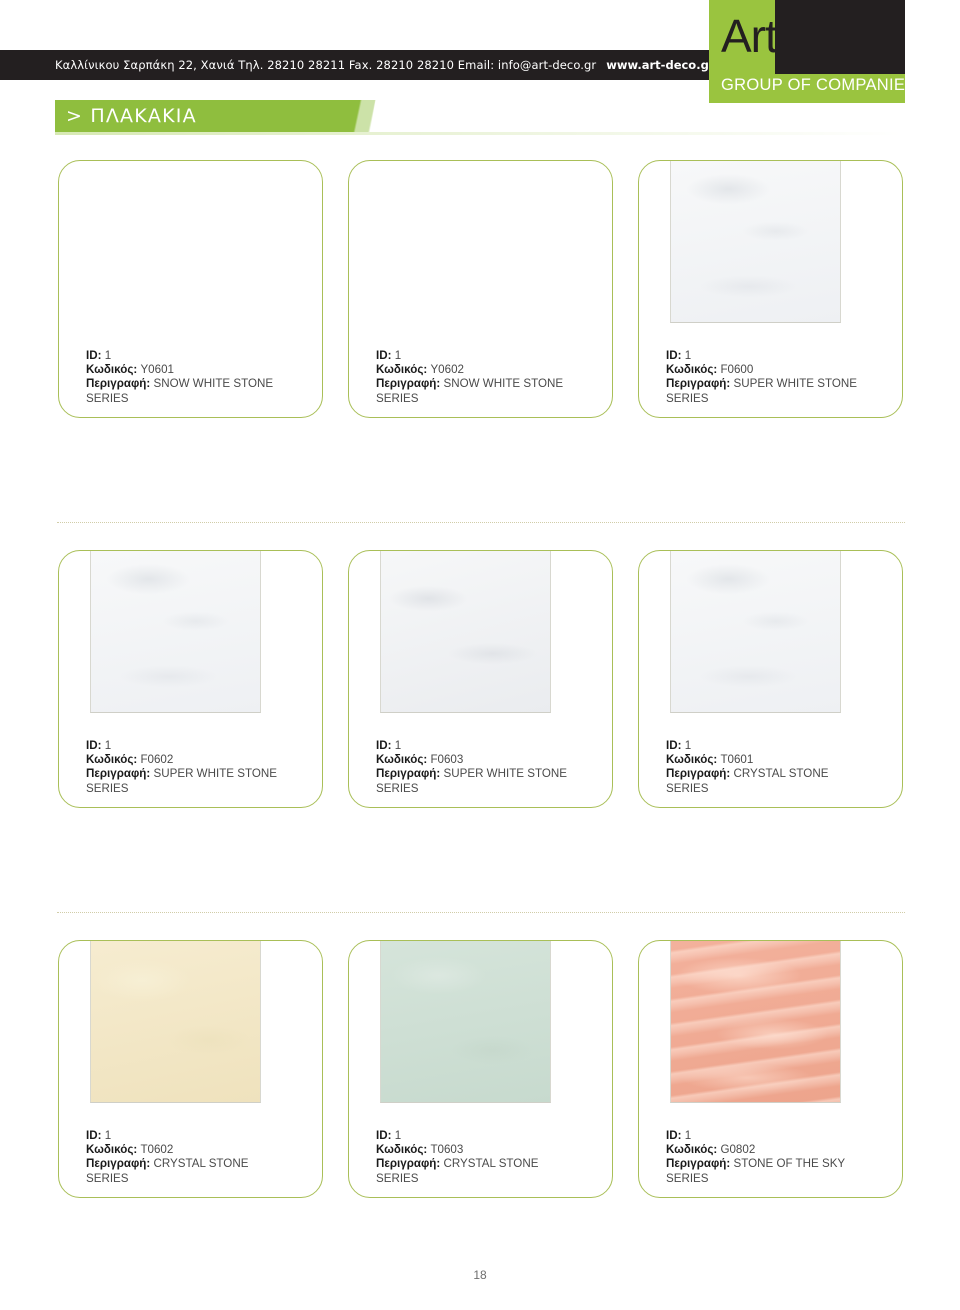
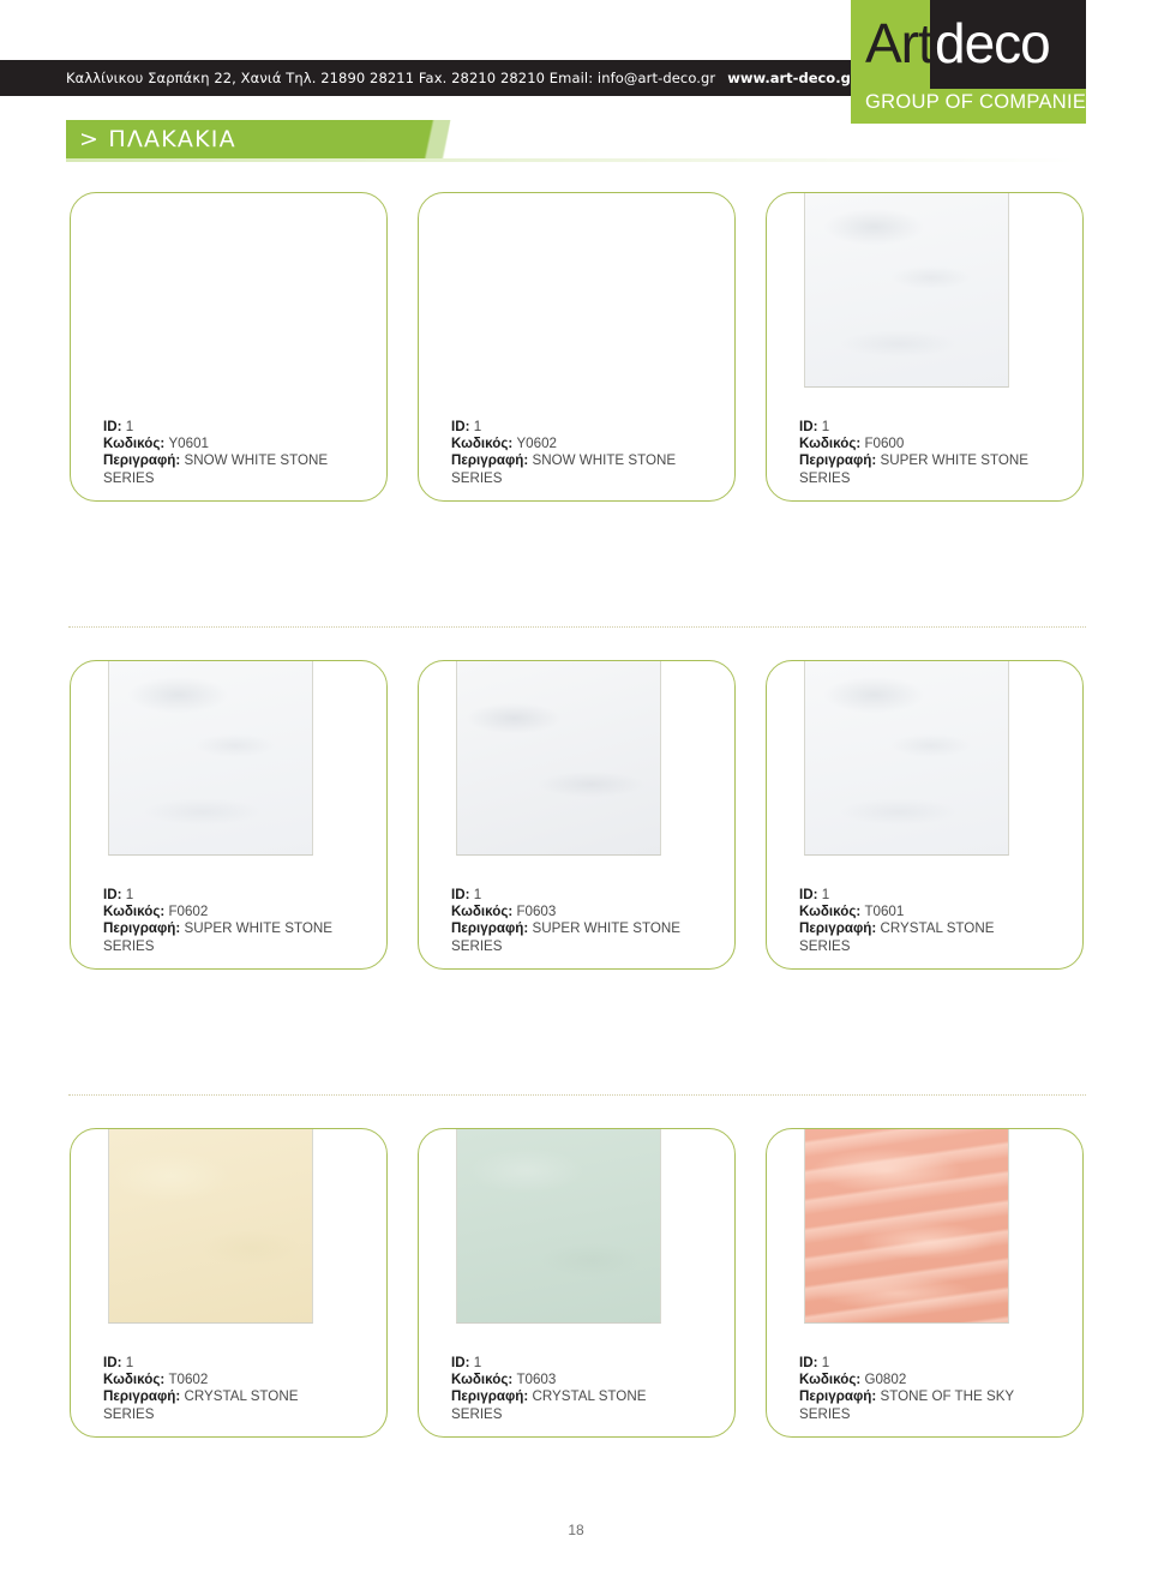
- Καλλίνικου Σαρπάκη 22, Χανιά Τηλ. 28210 28211 Fax. 28210 28210 Email: info@art-deco.gr
+ Καλλίνικου Σαρπάκη 22, Χανιά Τηλ. 21890 28211 Fax. 28210 28210 Email: info@art-deco.gr
  www.art-deco.g
  Art
+ deco
  GROUP OF COMPANIES
  > ΠΛΑΚΑΚΙΑ
  ID: 1
  Κωδικός: Y0601
  Περιγραφή: SNOW WHITE STONE
  SERIES
  ID: 1
  Κωδικός: Y0602
  Περιγραφή: SNOW WHITE STONE
  SERIES
  ID: 1
  Κωδικός: F0600
  Περιγραφή: SUPER WHITE STONE
  SERIES
  ID: 1
  Κωδικός: F0602
  Περιγραφή: SUPER WHITE STONE
  SERIES
  ID: 1
  Κωδικός: F0603
  Περιγραφή: SUPER WHITE STONE
  SERIES
  ID: 1
  Κωδικός: T0601
  Περιγραφή: CRYSTAL STONE
  SERIES
  ID: 1
  Κωδικός: T0602
  Περιγραφή: CRYSTAL STONE
  SERIES
  ID: 1
  Κωδικός: T0603
  Περιγραφή: CRYSTAL STONE
  SERIES
  ID: 1
  Κωδικός: G0802
  Περιγραφή: STONE OF THE SKY
  SERIES
  18
